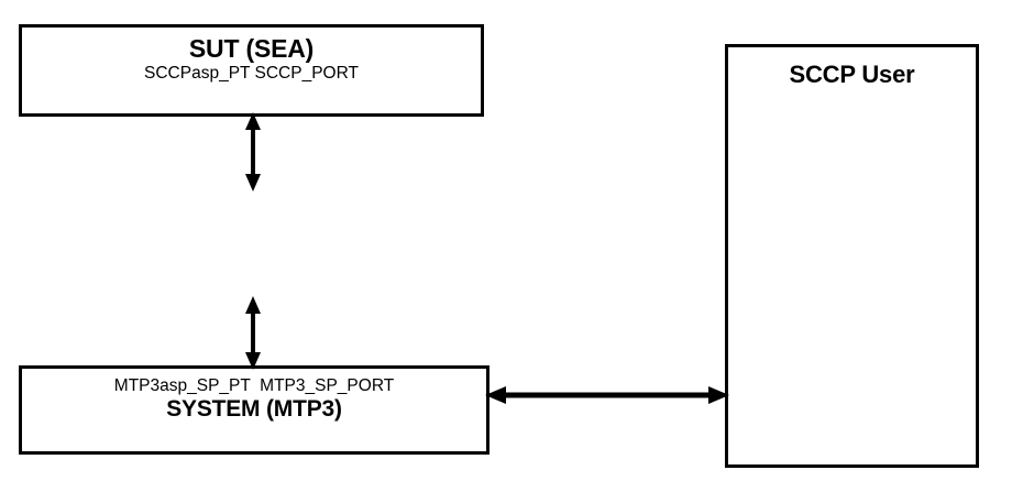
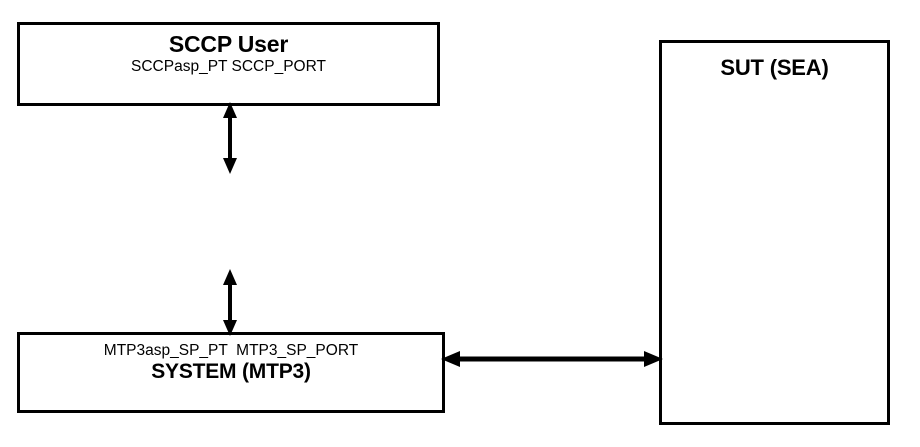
- SUT (SEA)
+ SCCP User
  SCCPasp_PT SCCP_PORT
  MTP3asp_SP_PT MTP3_SP_PORT
  SYSTEM (MTP3)
- SCCP User
+ SUT (SEA)
